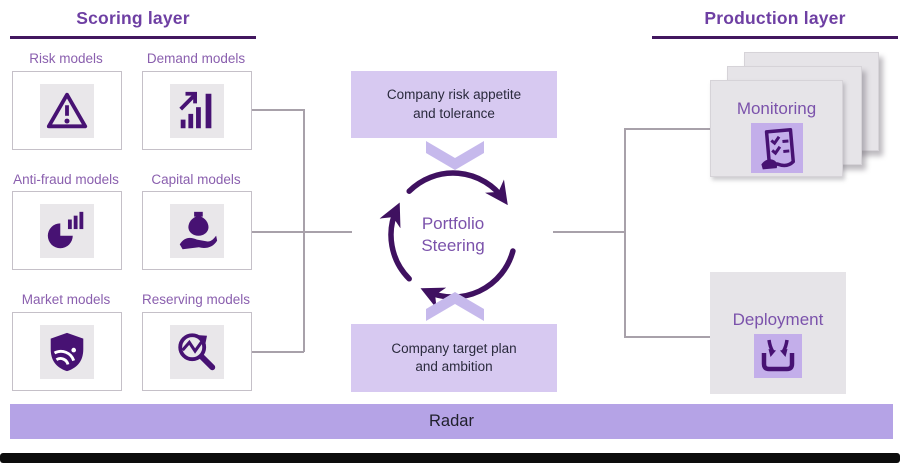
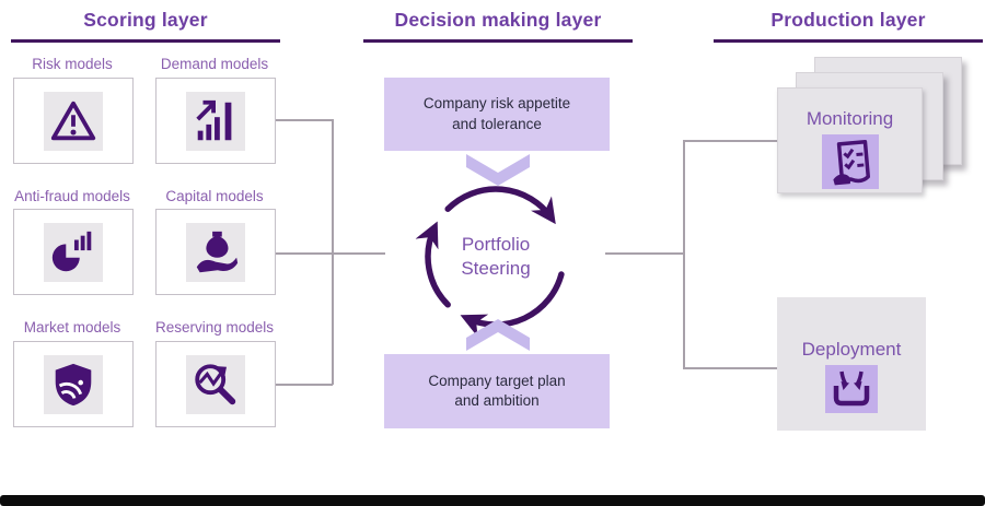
  Scoring layer
+ Decision making layer
  Production layer
  Risk models
  Demand models
  Anti-fraud models
  Capital models
  Market models
  Reserving models
  Company risk appetite
  and tolerance
  Portfolio
  Steering
  Company target plan
  and ambition
  Monitoring
  Deployment
- Radar
